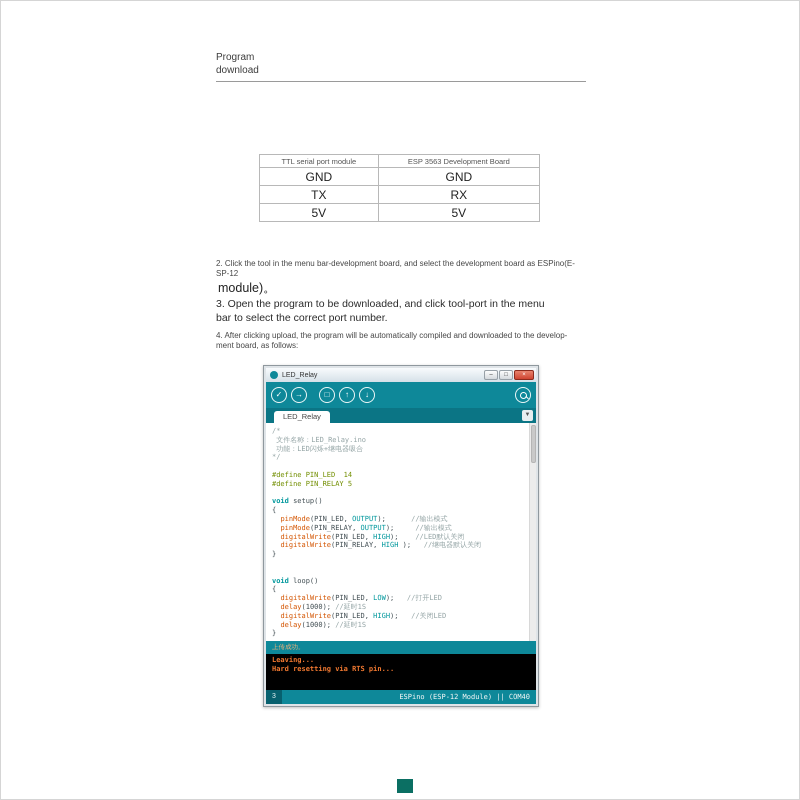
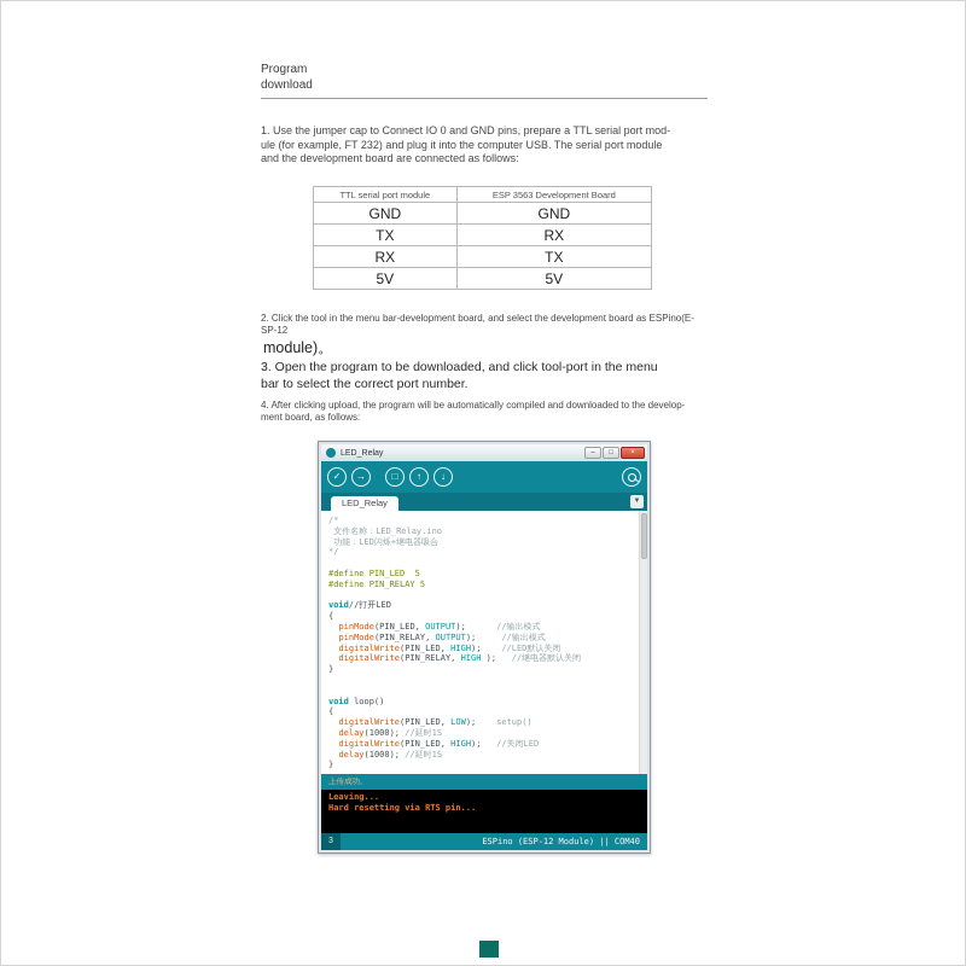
  Program
  download
+ 1. Use the jumper cap to Connect IO 0 and GND pins, prepare a TTL serial port mod-
+ ule (for example, FT 232) and plug it into the computer USB. The serial port module
+ and the development board are connected as follows:
  TTL serial port module	ESP 3563 Development Board
  GND	GND
  TX	RX
+ RX	TX
  5V	5V
  2. Click the tool in the menu bar-development board, and select the development board as ESPino(E-
  SP-12
  module)。
  3. Open the program to be downloaded, and click tool-port in the menu
  bar to select the correct port number.
  4. After clicking upload, the program will be automatically compiled and downloaded to the develop-
  ment board, as follows:
  ✓
  →
  □
  ↑
  ↓
  LED_Relay
  /*
  文件名称：LED_Relay.ino
  功能：LED闪烁+继电器吸合
  */
- #define PIN_LED 14
+ #define PIN_LED 5
  #define PIN_RELAY 5
- void setup()
+ void//打开LED
  {
  pinMode(PIN_LED, OUTPUT); //输出模式
  pinMode(PIN_RELAY, OUTPUT); //输出模式
  digitalWrite(PIN_LED, HIGH); //LED默认关闭
  digitalWrite(PIN_RELAY, HIGH ); //继电器默认关闭
  }
  void loop()
  {
- digitalWrite(PIN_LED, LOW); //打开LED
+ digitalWrite(PIN_LED, LOW); setup()
  delay(1000); //延时1S
  digitalWrite(PIN_LED, HIGH); //关闭LED
  delay(1000); //延时1S
  }
  Leaving...
  Hard resetting via RTS pin...
  ESPino (ESP-12 Module) || COM40
